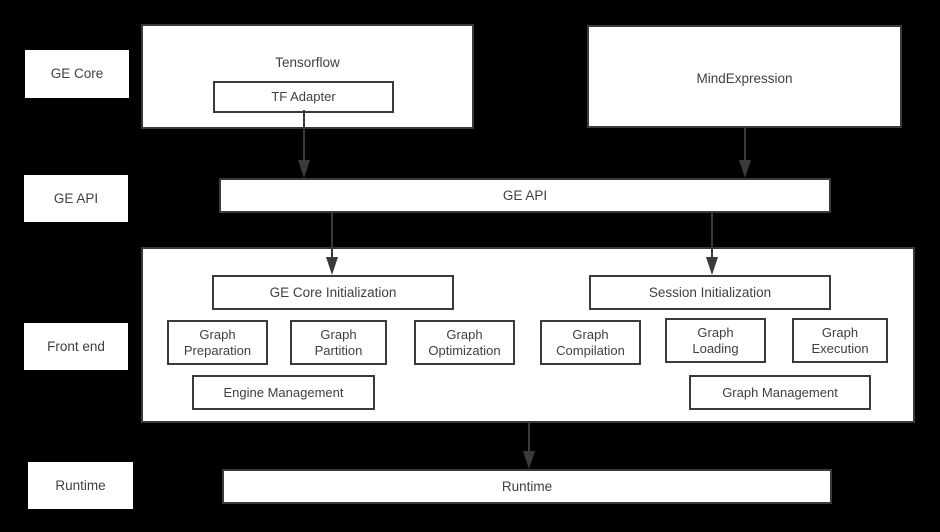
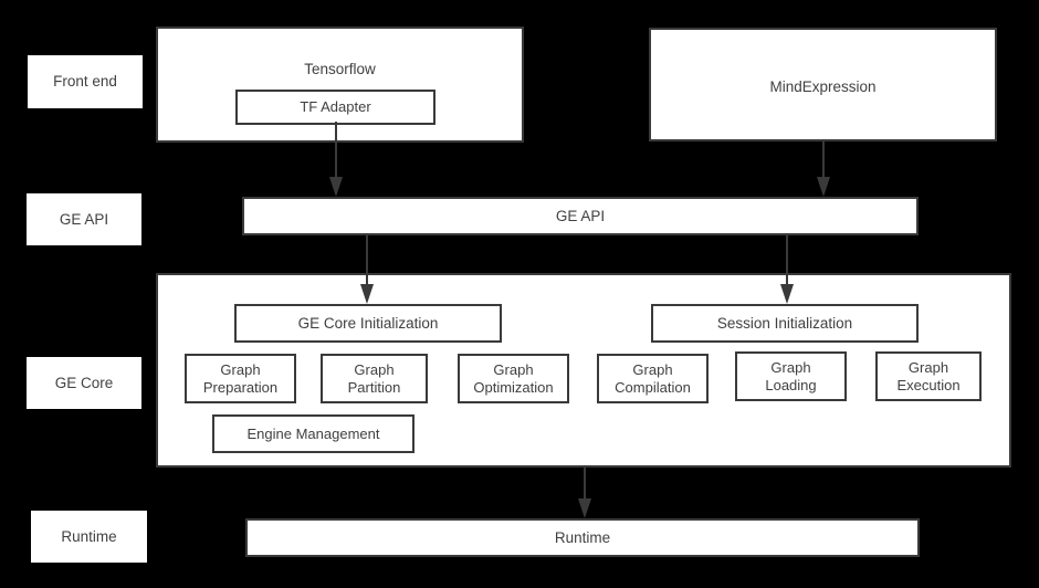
- GE Core
+ Front end
  GE API
- Front end
+ GE Core
  Runtime
  Tensorflow
  TF Adapter
  MindExpression
  GE API
  GE Core Initialization
  Session Initialization
  Graph
  Preparation
  Graph
  Partition
  Graph
  Optimization
  Graph
  Compilation
  Graph
  Loading
  Graph
  Execution
  Engine Management
- Graph Management
  Runtime
